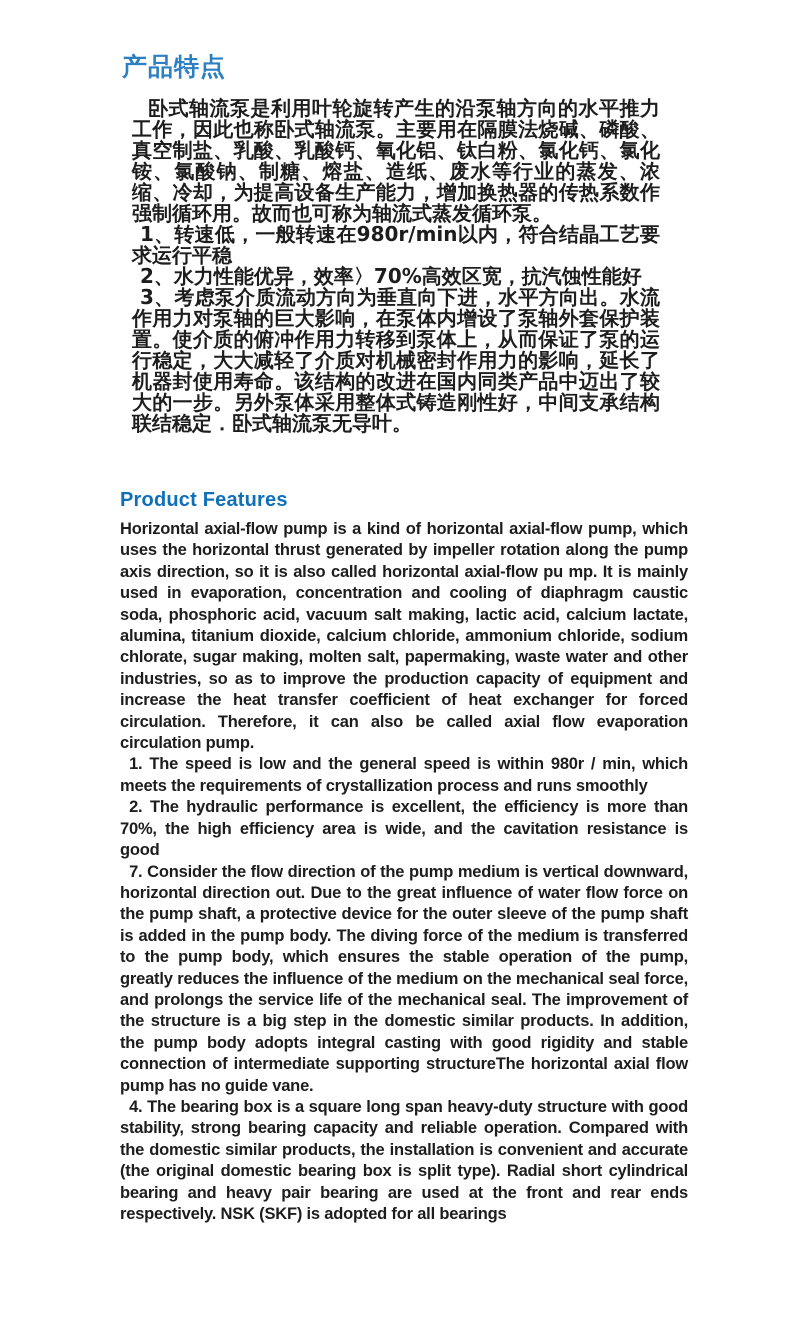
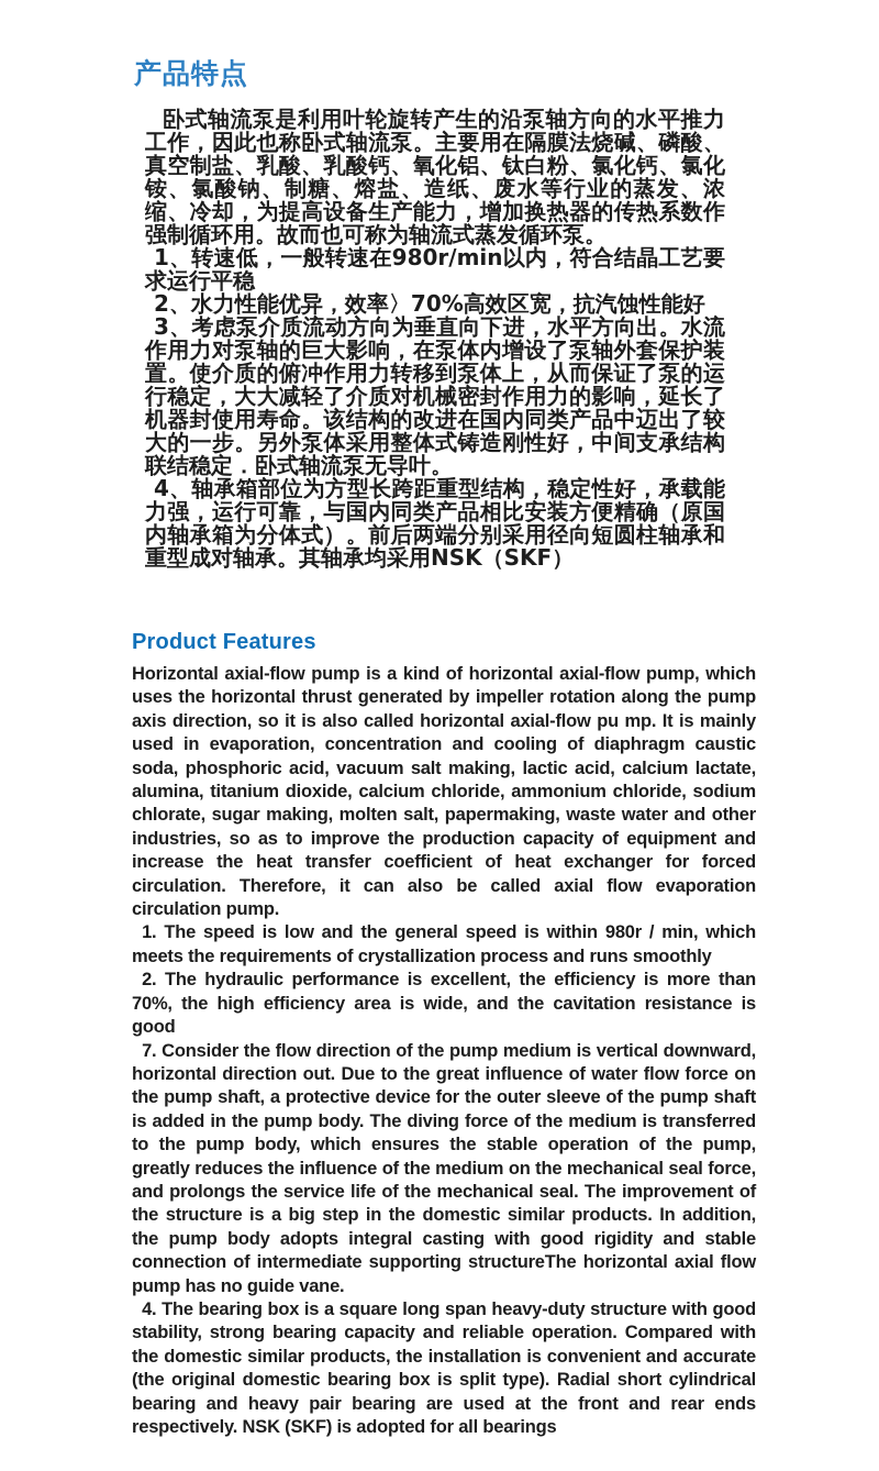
  产品特点
  卧式轴流泵是利用叶轮旋转产生的沿泵轴方向的水平推力工作，因此也称卧式轴流泵。主要用在隔膜法烧碱、磷酸、真空制盐、乳酸、乳酸钙、氧化铝、钛白粉、氯化钙、氯化铵、氯酸钠、制糖、熔盐、造纸、废水等行业的蒸发、浓缩、冷却，为提高设备生产能力，增加换热器的传热系数作强制循环用。故而也可称为轴流式蒸发循环泵。
  1、转速低，一般转速在980r/min以内，符合结晶工艺要求运行平稳
  2、水力性能优异，效率〉70%高效区宽，抗汽蚀性能好
  3、考虑泵介质流动方向为垂直向下进，水平方向出。水流作用力对泵轴的巨大影响，在泵体内增设了泵轴外套保护装置。使介质的俯冲作用力转移到泵体上，从而保证了泵的运行稳定，大大减轻了介质对机械密封作用力的影响，延长了机器封使用寿命。该结构的改进在国内同类产品中迈出了较大的一步。另外泵体采用整体式铸造刚性好，中间支承结构联结稳定．卧式轴流泵无导叶。
+ 4、轴承箱部位为方型长跨距重型结构，稳定性好，承载能力强，运行可靠，与国内同类产品相比安装方便精确（原国内轴承箱为分体式）。前后两端分别采用径向短圆柱轴承和重型成对轴承。其轴承均采用NSK（SKF）
  Product Features
  Horizontal axial-flow pump is a kind of horizontal axial-flow pump, which uses the horizontal thrust generated by impeller rotation along the pump axis direction, so it is also called horizontal axial-flow pu mp. It is mainly used in evaporation, concentration and cooling of diaphragm caustic soda, phosphoric acid, vacuum salt making, lactic acid, calcium lactate, alumina, titanium dioxide, calcium chloride, ammonium chloride, sodium chlorate, sugar making, molten salt, papermaking, waste water and other industries, so as to improve the production capacity of equipment and increase the heat transfer coefficient of heat exchanger for forced circulation. Therefore, it can also be called axial flow evaporation circulation pump.
  1. The speed is low and the general speed is within 980r / min, which meets the requirements of crystallization process and runs smoothly
  2. The hydraulic performance is excellent, the efficiency is more than 70%, the high efficiency area is wide, and the cavitation resistance is good
  7. Consider the flow direction of the pump medium is vertical downward, horizontal direction out. Due to the great influence of water flow force on the pump shaft, a protective device for the outer sleeve of the pump shaft is added in the pump body. The diving force of the medium is transferred to the pump body, which ensures the stable operation of the pump, greatly reduces the influence of the medium on the mechanical seal force, and prolongs the service life of the mechanical seal. The improvement of the structure is a big step in the domestic similar products. In addition, the pump body adopts integral casting with good rigidity and stable connection of intermediate supporting structureThe horizontal axial flow pump has no guide vane.
  4. The bearing box is a square long span heavy-duty structure with good stability, strong bearing capacity and reliable operation. Compared with the domestic similar products, the installation is convenient and accurate (the original domestic bearing box is split type). Radial short cylindrical bearing and heavy pair bearing are used at the front and rear ends respectively. NSK (SKF) is adopted for all bearings
